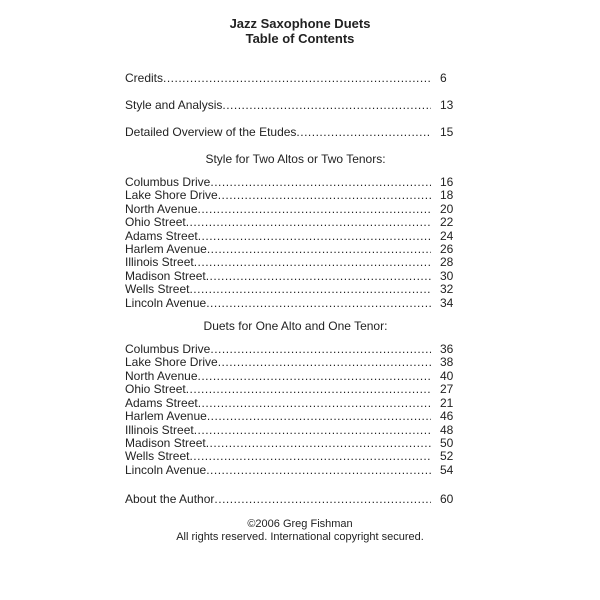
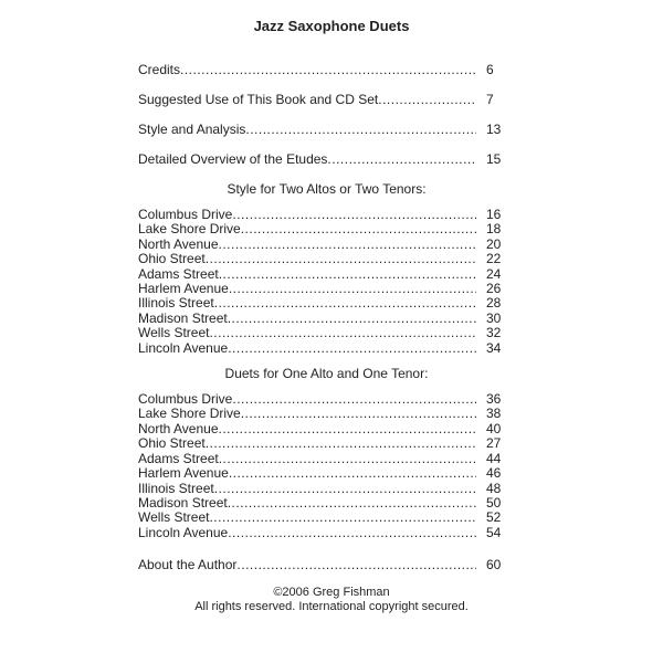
  Jazz Saxophone Duets
- Table of Contents
  Credits
  6
+ Suggested Use of This Book and CD Set
+ 7
  Style and Analysis
  13
  Detailed Overview of the Etudes
  15
  Style for Two Altos or Two Tenors:
  Columbus Drive
  16
  Lake Shore Drive
  18
  North Avenue
  20
  Ohio Street
  22
  Adams Street
  24
  Harlem Avenue
  26
  Illinois Street
  28
  Madison Street
  30
  Wells Street
  32
  Lincoln Avenue
  34
  Duets for One Alto and One Tenor:
  Columbus Drive
  36
  Lake Shore Drive
  38
  North Avenue
  40
  Ohio Street
  27
  Adams Street
- 21
+ 44
  Harlem Avenue
  46
  Illinois Street
  48
  Madison Street
  50
  Wells Street
  52
  Lincoln Avenue
  54
  About the Author
  60
  ©2006 Greg Fishman
  All rights reserved. International copyright secured.
